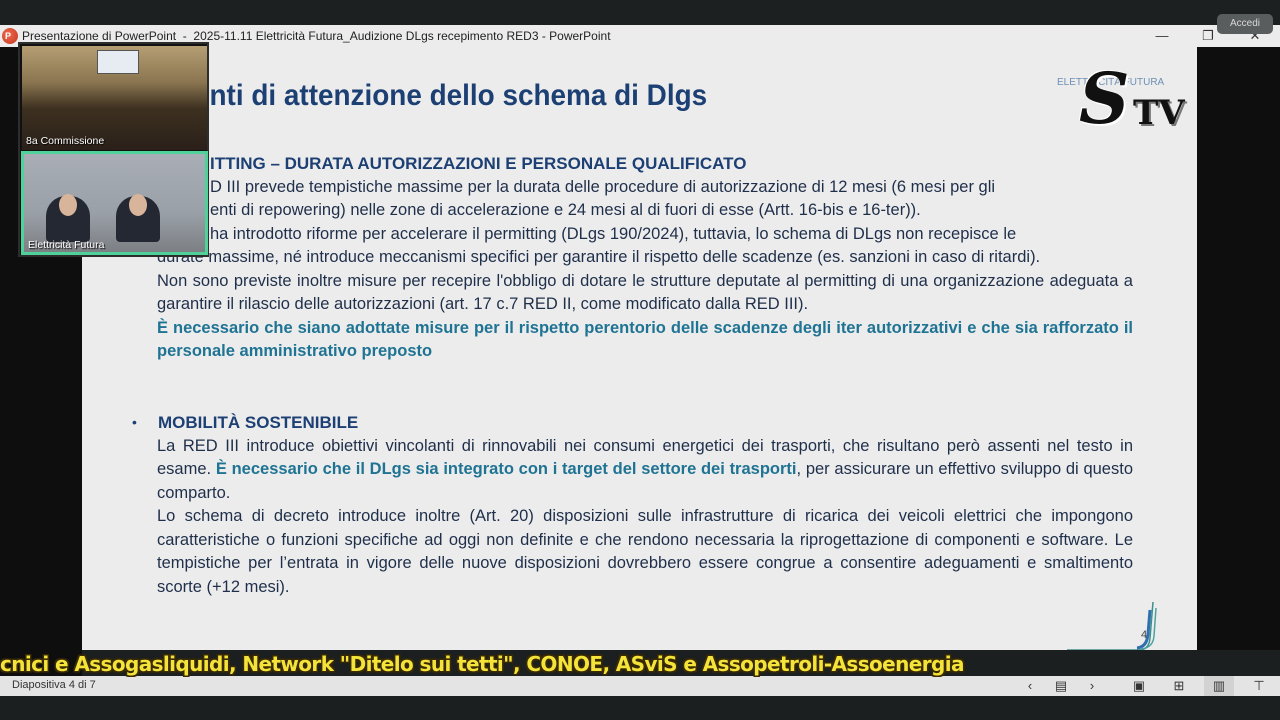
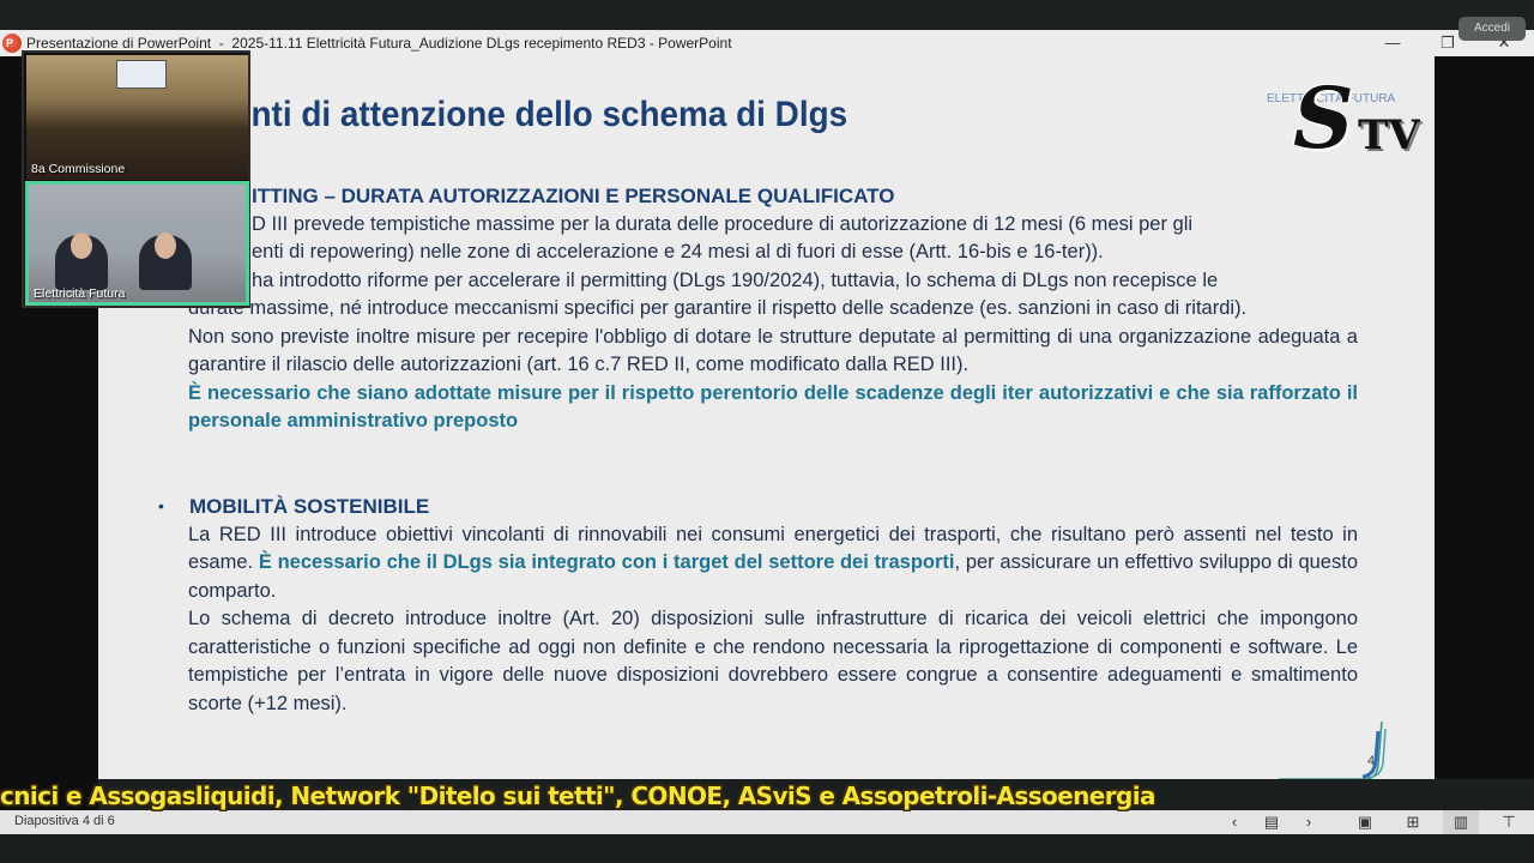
  Accedi
  P
  Presentazione di PowerPoint - 2025-11.11 Elettricità Futura_Audizione DLgs recepimento RED3 - PowerPoint
  —
  ❐
  ✕
  nti di attenzione dello schema di Dlgs
  ELETTRICITÀ FUTURA
  S
  TV
  ITTING – DURATA AUTORIZZAZIONI E PERSONALE QUALIFICATO
  D III prevede tempistiche massime per la durata delle procedure di autorizzazione di 12 mesi (6 mesi per gli
  enti di repowering) nelle zone di accelerazione e 24 mesi al di fuori di esse (Artt. 16-bis e 16-ter)).
  ha introdotto riforme per accelerare il permitting (DLgs 190/2024), tuttavia, lo schema di DLgs non recepisce le
  durate massime, né introduce meccanismi specifici per garantire il rispetto delle scadenze (es. sanzioni in caso di ritardi).
- Non sono previste inoltre misure per recepire l'obbligo di dotare le strutture deputate al permitting di una organizzazione adeguata a garantire il rilascio delle autorizzazioni (art. 17 c.7 RED II, come modificato dalla RED III).
+ Non sono previste inoltre misure per recepire l'obbligo di dotare le strutture deputate al permitting di una organizzazione adeguata a garantire il rilascio delle autorizzazioni (art. 16 c.7 RED II, come modificato dalla RED III).
  È necessario che siano adottate misure per il rispetto perentorio delle scadenze degli iter autorizzativi e che sia rafforzato il personale amministrativo preposto
  •
  MOBILITÀ SOSTENIBILE
  La RED III introduce obiettivi vincolanti di rinnovabili nei consumi energetici dei trasporti, che risultano però assenti nel testo in esame. È necessario che il DLgs sia integrato con i target del settore dei trasporti, per assicurare un effettivo sviluppo di questo comparto.
  Lo schema di decreto introduce inoltre (Art. 20) disposizioni sulle infrastrutture di ricarica dei veicoli elettrici che impongono caratteristiche o funzioni specifiche ad oggi non definite e che rendono necessaria la riprogettazione di componenti e software. Le tempistiche per l’entrata in vigore delle nuove disposizioni dovrebbero essere congrue a consentire adeguamenti e smaltimento scorte (+12 mesi).
  4
  8a Commissione
  Elettricità Futura
  cnici e Assogasliquidi, Network "Ditelo sui tetti", CONOE, ASviS e Assopetroli-Assoenergia
- Diapositiva 4 di 7
+ Diapositiva 4 di 6
  ‹
  ▤
  ›
  ▣
  ⊞
  ▥
  ⊤
